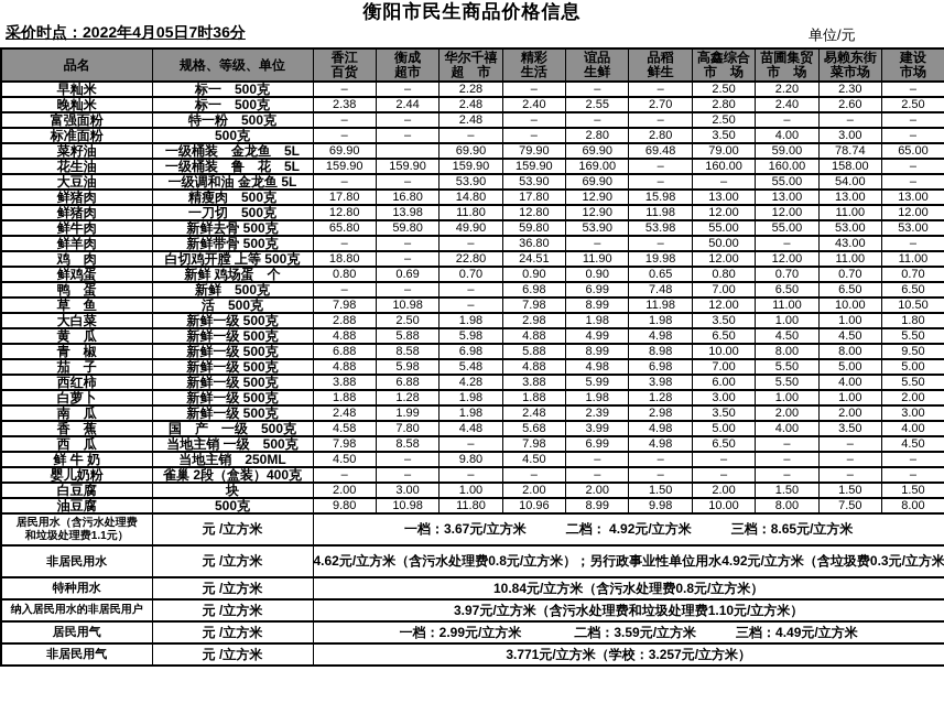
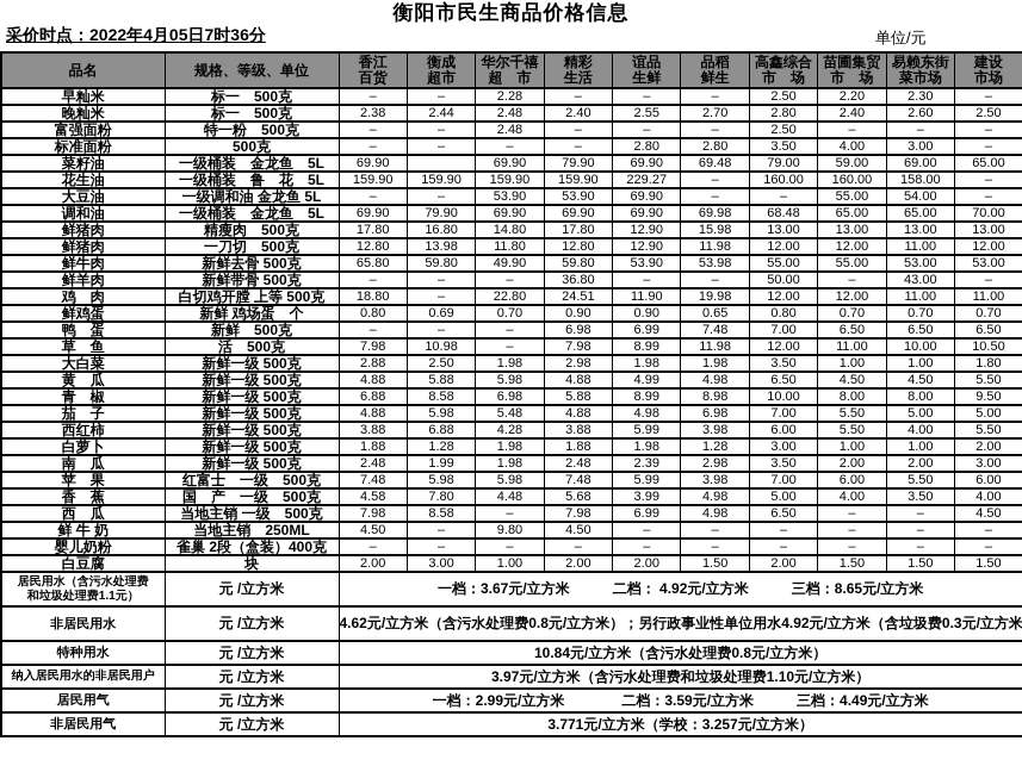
  衡阳市民生商品价格信息
  采价时点：2022年4月05日7时36分
  单位/元
  品名	规格、等级、单位	香江 百货	衡成 超市	华尔千禧 超 市	精彩 生活	谊品 生鲜	品稻 鲜生	高鑫综合 市 场	苗圃集贸 市 场	易赖东街 菜市场	建设 市场
  早籼米	标一 500克	–	–	2.28	–	–	–	2.50	2.20	2.30	–
  晚籼米	标一 500克	2.38	2.44	2.48	2.40	2.55	2.70	2.80	2.40	2.60	2.50
  富强面粉	特一粉 500克	–	–	2.48	–	–	–	2.50	–	–	–
  标准面粉	500克	–	–	–	–	2.80	2.80	3.50	4.00	3.00	–
- 菜籽油	一级桶装 金龙鱼 5L	69.90		69.90	79.90	69.90	69.48	79.00	59.00	78.74	65.00
+ 菜籽油	一级桶装 金龙鱼 5L	69.90		69.90	79.90	69.90	69.48	79.00	59.00	69.00	65.00
- 花生油	一级桶装 鲁 花 5L	159.90	159.90	159.90	159.90	169.00	–	160.00	160.00	158.00	–
+ 花生油	一级桶装 鲁 花 5L	159.90	159.90	159.90	159.90	229.27	–	160.00	160.00	158.00	–
  大豆油	一级调和油 金龙鱼 5L	–	–	53.90	53.90	69.90	–	–	55.00	54.00	–
+ 调和油	一级桶装 金龙鱼 5L	69.90	79.90	69.90	69.90	69.90	69.98	68.48	65.00	65.00	70.00
  鲜猪肉	精瘦肉 500克	17.80	16.80	14.80	17.80	12.90	15.98	13.00	13.00	13.00	13.00
  鲜猪肉	一刀切 500克	12.80	13.98	11.80	12.80	12.90	11.98	12.00	12.00	11.00	12.00
  鲜牛肉	新鲜去骨 500克	65.80	59.80	49.90	59.80	53.90	53.98	55.00	55.00	53.00	53.00
  鲜羊肉	新鲜带骨 500克	–	–	–	36.80	–	–	50.00	–	43.00	–
  鸡 肉	白切鸡开膛 上等 500克	18.80	–	22.80	24.51	11.90	19.98	12.00	12.00	11.00	11.00
  鲜鸡蛋	新鲜 鸡场蛋 个	0.80	0.69	0.70	0.90	0.90	0.65	0.80	0.70	0.70	0.70
  鸭 蛋	新鲜 500克	–	–	–	6.98	6.99	7.48	7.00	6.50	6.50	6.50
  草 鱼	活 500克	7.98	10.98	–	7.98	8.99	11.98	12.00	11.00	10.00	10.50
  大白菜	新鲜一级 500克	2.88	2.50	1.98	2.98	1.98	1.98	3.50	1.00	1.00	1.80
  黄 瓜	新鲜一级 500克	4.88	5.88	5.98	4.88	4.99	4.98	6.50	4.50	4.50	5.50
  青 椒	新鲜一级 500克	6.88	8.58	6.98	5.88	8.99	8.98	10.00	8.00	8.00	9.50
  茄 子	新鲜一级 500克	4.88	5.98	5.48	4.88	4.98	6.98	7.00	5.50	5.00	5.00
  西红柿	新鲜一级 500克	3.88	6.88	4.28	3.88	5.99	3.98	6.00	5.50	4.00	5.50
  白萝卜	新鲜一级 500克	1.88	1.28	1.98	1.88	1.98	1.28	3.00	1.00	1.00	2.00
  南 瓜	新鲜一级 500克	2.48	1.99	1.98	2.48	2.39	2.98	3.50	2.00	2.00	3.00
+ 苹 果	红富士 一级 500克	7.48	5.98	5.98	7.48	5.99	3.98	7.00	6.00	5.50	6.00
  香 蕉	国 产 一级 500克	4.58	7.80	4.48	5.68	3.99	4.98	5.00	4.00	3.50	4.00
  西 瓜	当地主销 一级 500克	7.98	8.58	–	7.98	6.99	4.98	6.50	–	–	4.50
  鲜 牛 奶	当地主销 250ML	4.50	–	9.80	4.50	–	–	–	–	–	–
  婴儿奶粉	雀巢 2段（盒装）400克	–	–	–	–	–	–	–	–	–	–
  白豆腐	块	2.00	3.00	1.00	2.00	2.00	1.50	2.00	1.50	1.50	1.50
- 油豆腐	500克	9.80	10.98	11.80	10.96	8.99	9.98	10.00	8.00	7.50	8.00
  居民用水（含污水处理费 和垃圾处理费1.1元）	元 /立方米	一档：3.67元/立方米 二档： 4.92元/立方米 三档：8.65元/立方米
  非居民用水	元 /立方米	4.62元/立方米（含污水处理费0.8元/立方米）；另行政事业性单位用水4.92元/立方米（含垃圾费0.3元/立方米
  特种用水	元 /立方米	10.84元/立方米（含污水处理费0.8元/立方米）
  纳入居民用水的非居民用户	元 /立方米	3.97元/立方米（含污水处理费和垃圾处理费1.10元/立方米）
  居民用气	元 /立方米	一档：2.99元/立方米 二档：3.59元/立方米 三档：4.49元/立方米
  非居民用气	元 /立方米	3.771元/立方米（学校：3.257元/立方米）
